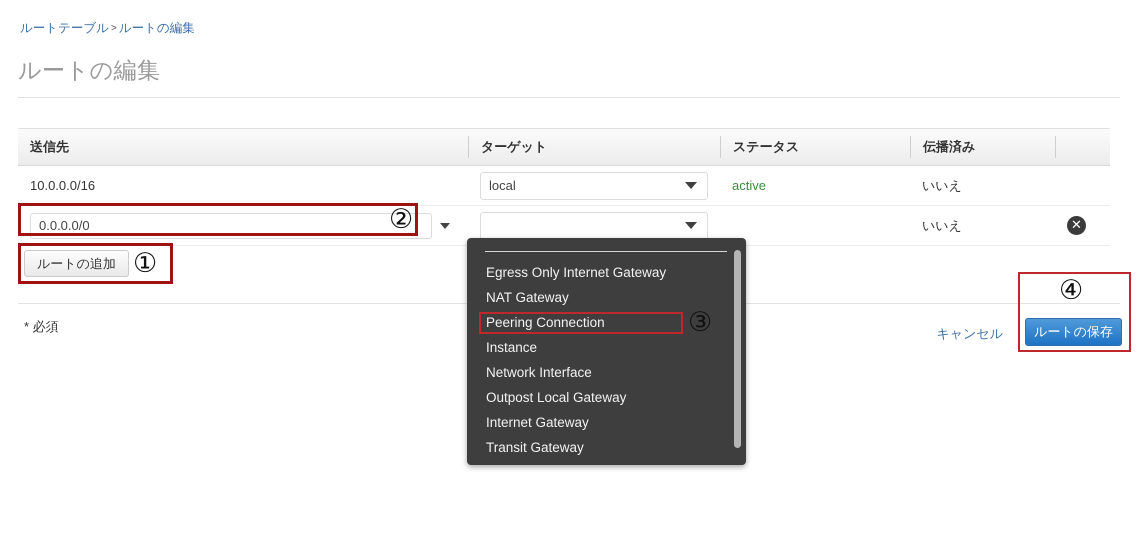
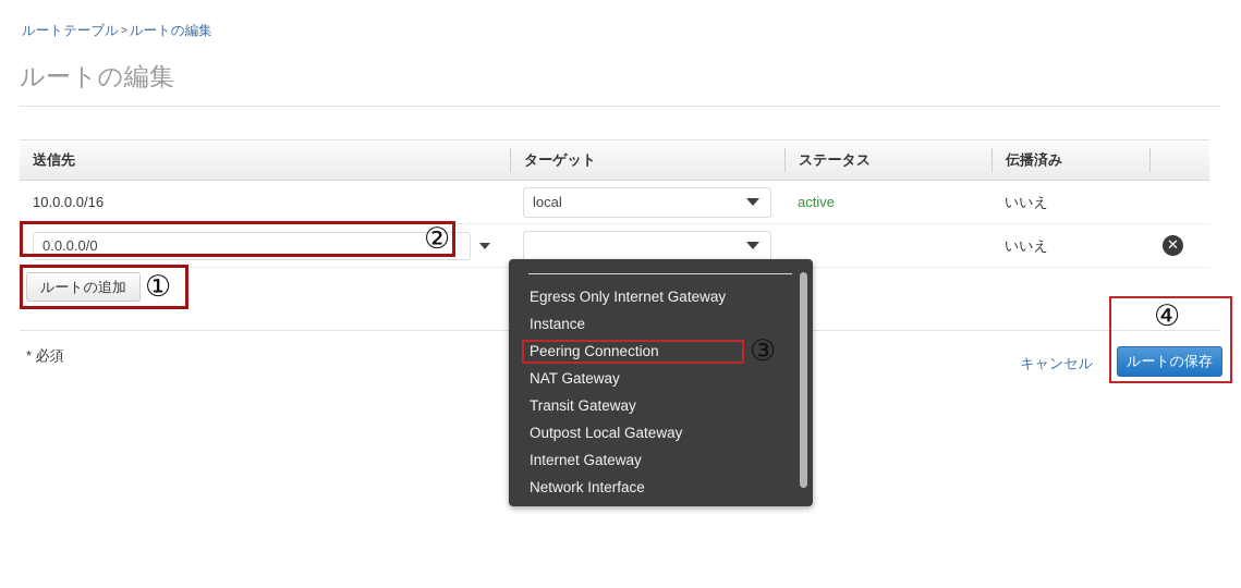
  ルートテーブル > ルートの編集
  ルートの編集
  送信先
  ターゲット
  ステータス
  伝播済み
  10.0.0.0/16
  local
  active
  いいえ
  0.0.0.0/0
  いいえ
  ✕
  ルートの追加
  * 必須
  キャンセル
  ルートの保存
  Egress Only Internet Gateway
- NAT Gateway
+ Instance
  Peering Connection
- Instance
+ NAT Gateway
- Network Interface
+ Transit Gateway
  Outpost Local Gateway
  Internet Gateway
- Transit Gateway
+ Network Interface
  ①
  ②
  ③
  ④
